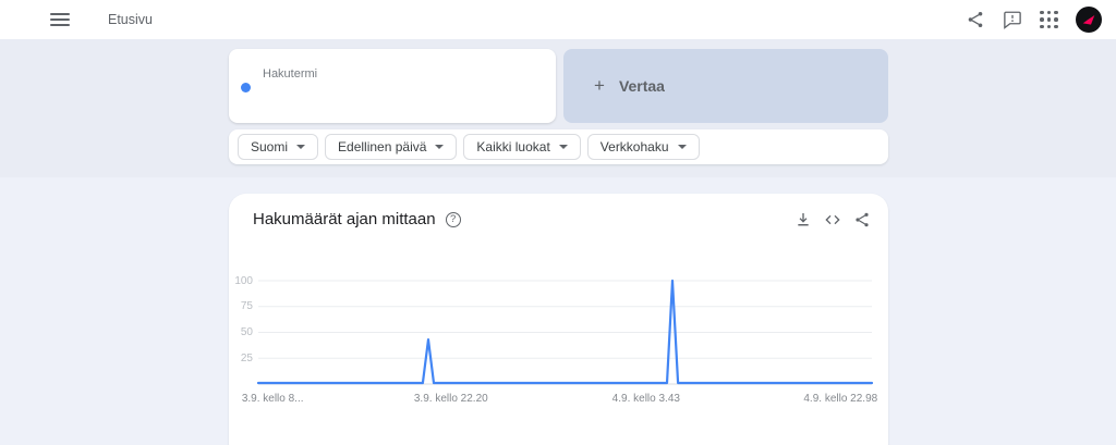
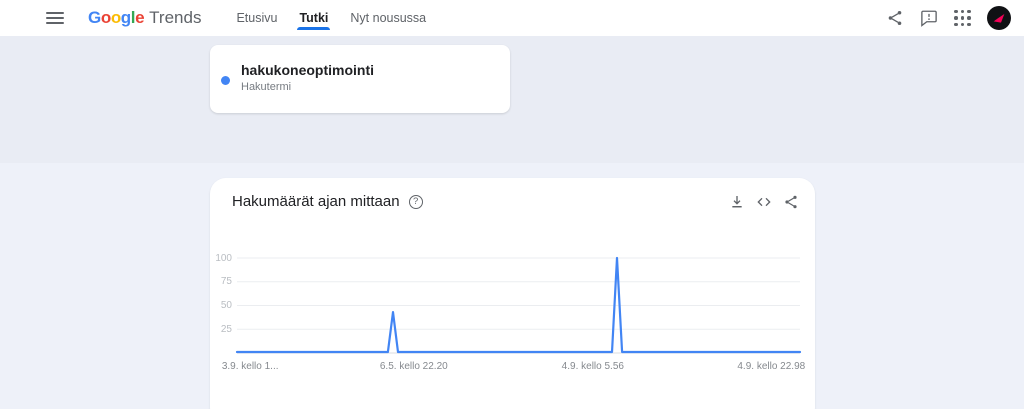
+ Google
+ Trends
  Etusivu
+ Tutki
+ Nyt nousussa
+ hakukoneoptimointi
  Hakutermi
- +
- Vertaa
- Suomi
- Edellinen päivä
- Kaikki luokat
- Verkkohaku
  Hakumäärät ajan mittaan
  ?
  25
  50
  75
  100
- 3.9. kello 8...
+ 3.9. kello 1...
- 3.9. kello 22.20
+ 6.5. kello 22.20
- 4.9. kello 3.43
+ 4.9. kello 5.56
  4.9. kello 22.98
